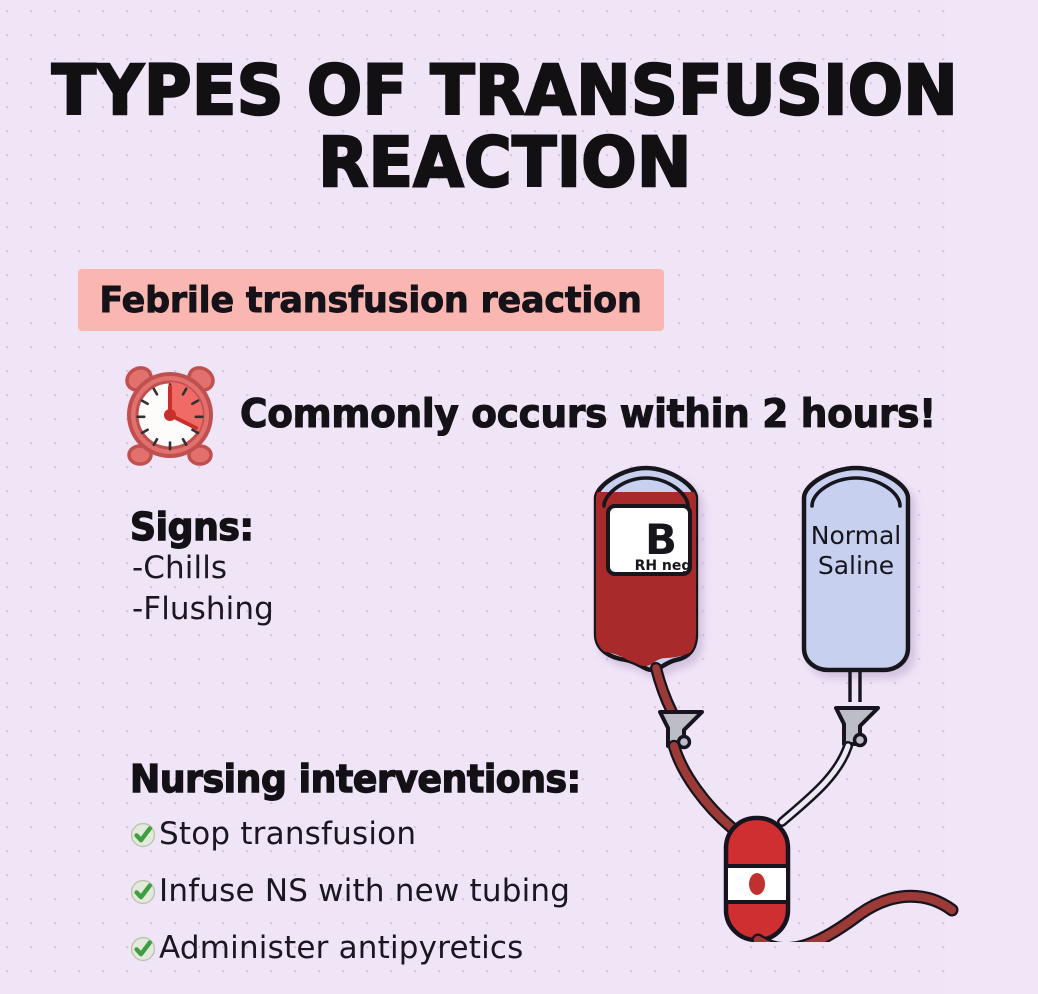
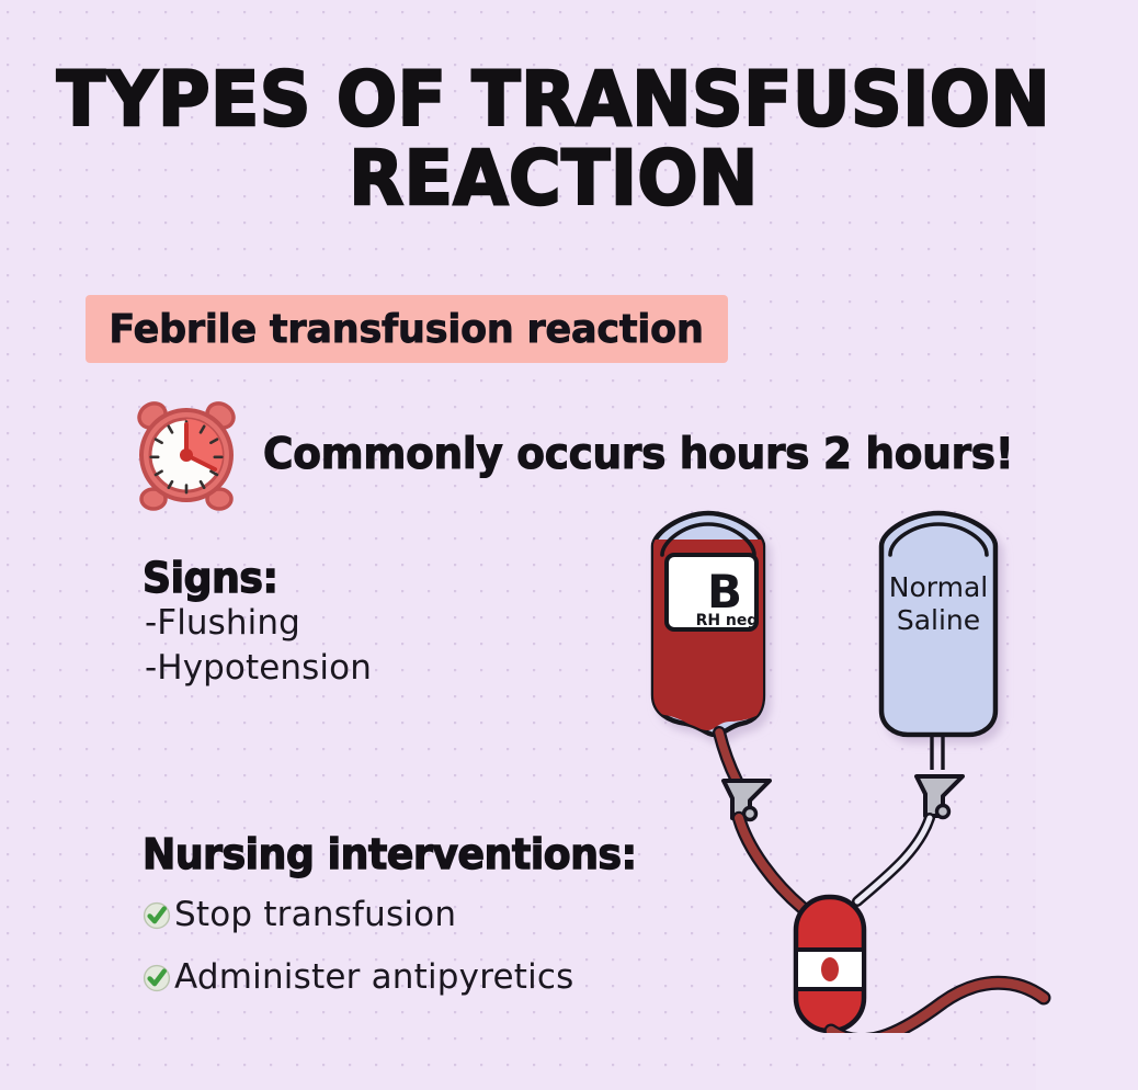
  TYPES OF TRANSFUSION
  REACTION
  Febrile transfusion reaction
- Commonly occurs within 2 hours!
+ Commonly occurs hours 2 hours!
  Signs:
- -Chills
  -Flushing
+ -Hypotension
  Nursing interventions:
  Stop transfusion
- Infuse NS with new tubing
  Administer antipyretics
  B
  RH neg
  Normal
  Saline
